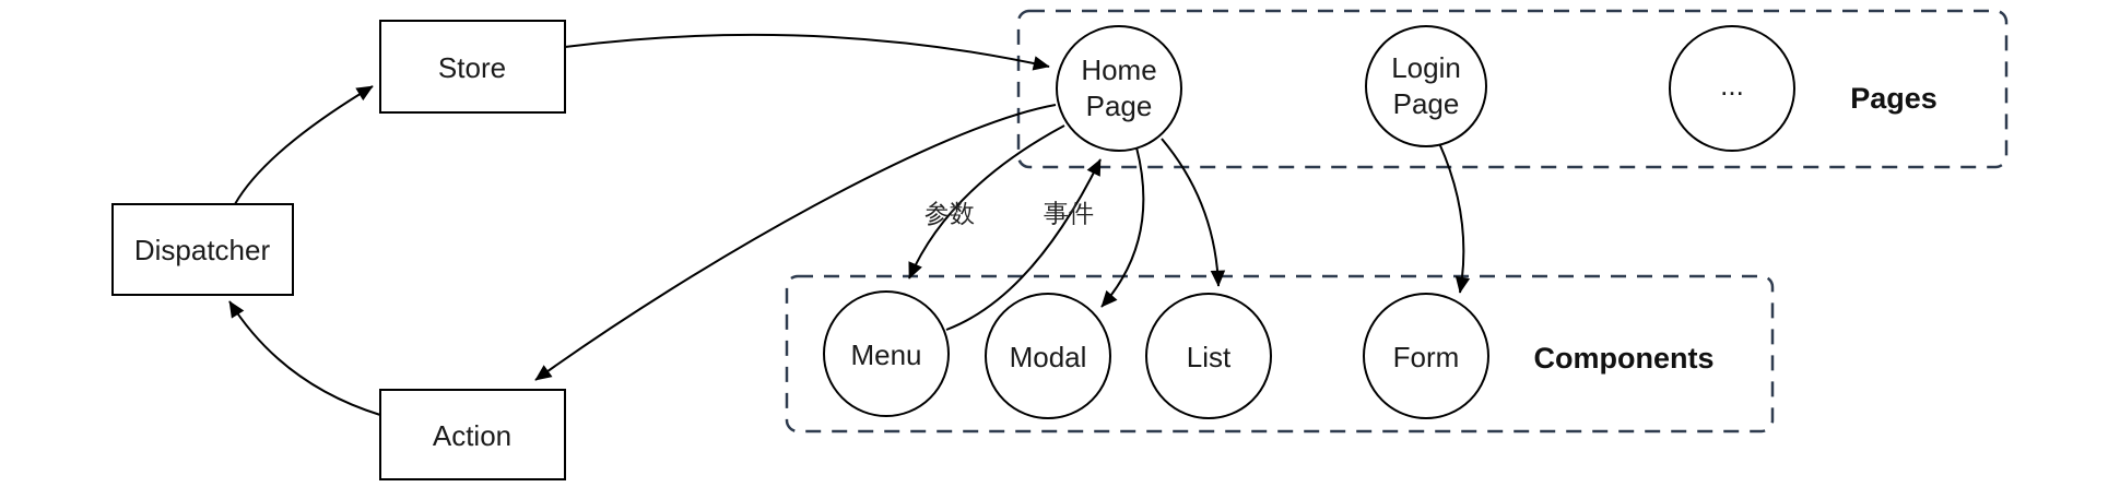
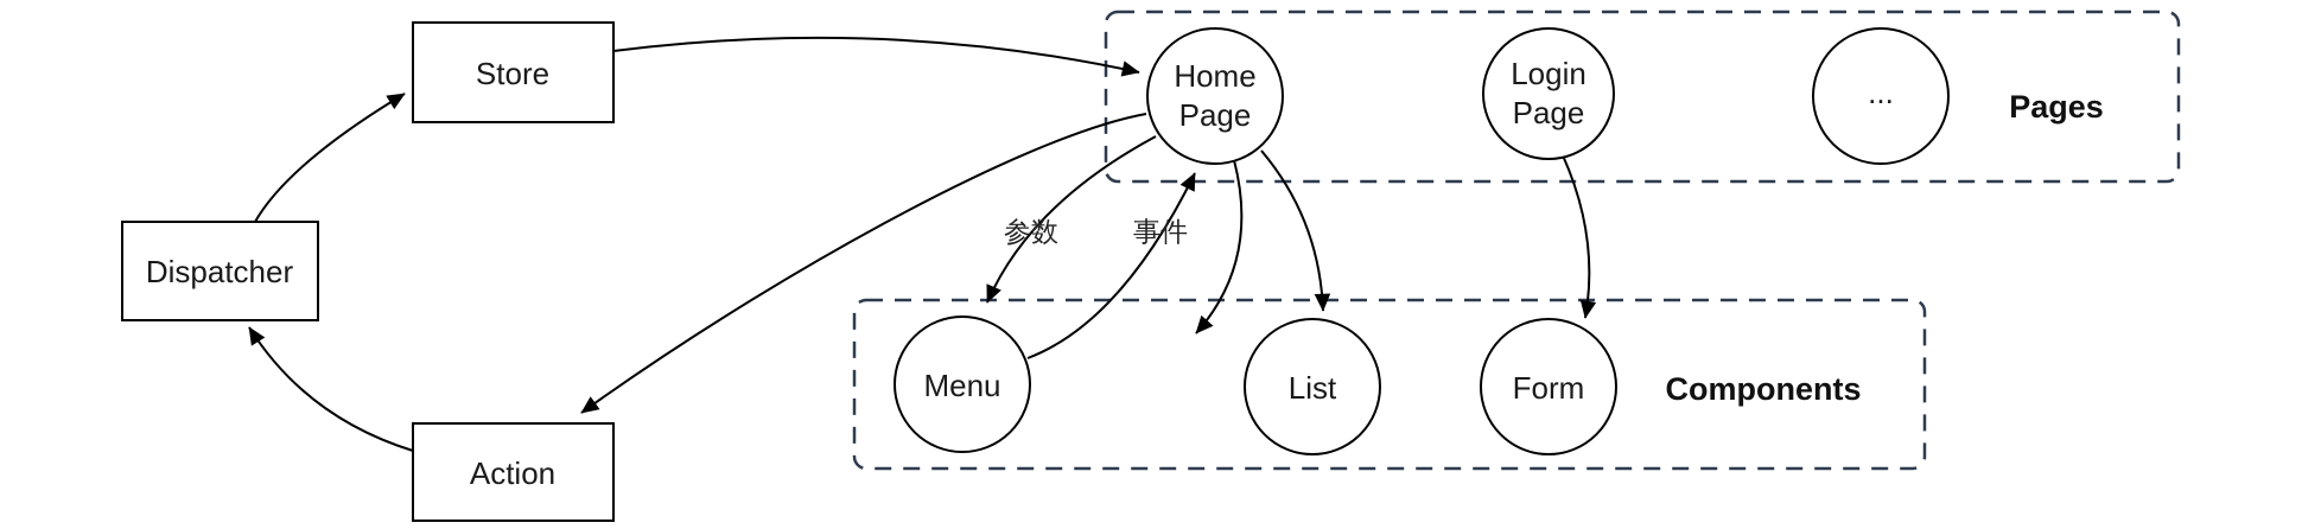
  参数
  事件
  Store
  Dispatcher
  Action
  Home
  Page
  Login
  Page
  ...
  Pages
  Menu
- Modal
  List
  Form
  Components
